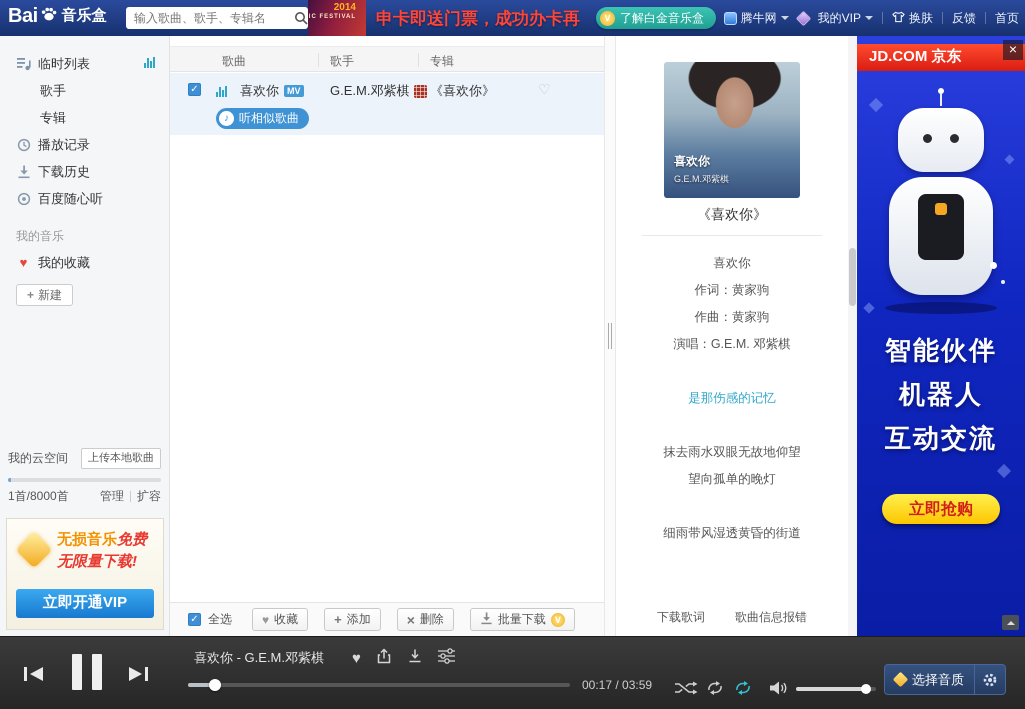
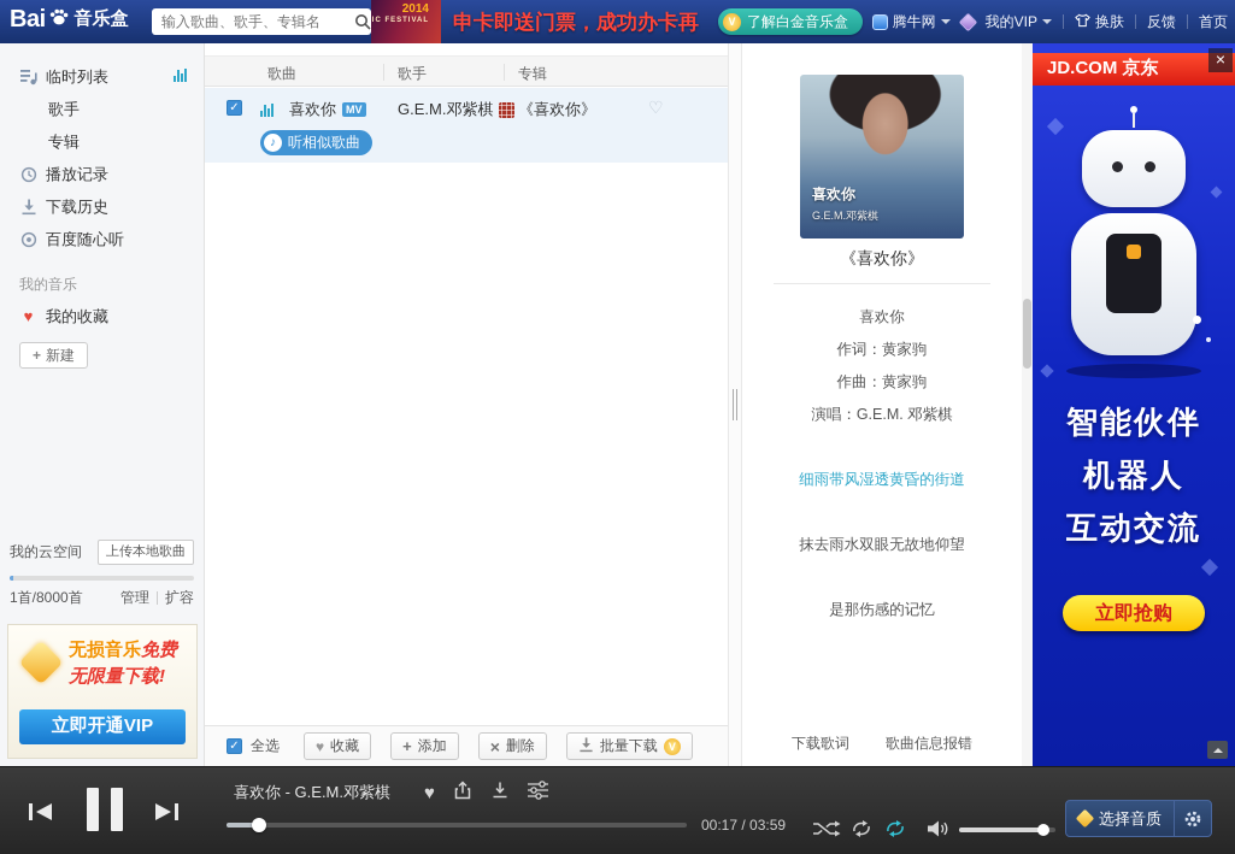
  Bai
  音乐盒
  输入歌曲、歌手、专辑名
  2014
  申卡即送门票，成功办卡再
  V
  了解白金音乐盒
  腾牛网
  我的VIP
  换肤
  反馈
  首页
  临时列表
  歌手
  专辑
  播放记录
  下载历史
  百度随心听
  我的音乐
  ♥
  我的收藏
  +
  新建
  我的云空间
  上传本地歌曲
  1首/8000首
  管理
  扩容
  无损音乐免费
  无限量下载!
  立即开通VIP
  歌曲
  歌手
  专辑
  ✓
  喜欢你
  MV
  G.E.M.邓紫棋
  《喜欢你》
  ♡
  ♪
  听相似歌曲
  ✓
  全选
  ♥
  收藏
  +
  添加
  ×
  删除
  批量下载
  V
  喜欢你
  G.E.M.邓紫棋
  《喜欢你》
  喜欢你
  作词：黄家驹
  作曲：黄家驹
  演唱：G.E.M. 邓紫棋
- 是那伤感的记忆
+ 细雨带风湿透黄昏的街道
  抹去雨水双眼无故地仰望
- 望向孤单的晚灯
- 细雨带风湿透黄昏的街道
+ 是那伤感的记忆
  下载歌词
  歌曲信息报错
  JD.COM 京东
  ×
  智能伙伴
  机器人
  互动交流
  立即抢购
  喜欢你 - G.E.M.邓紫棋
  ♥
  00:17 / 03:59
  选择音质
